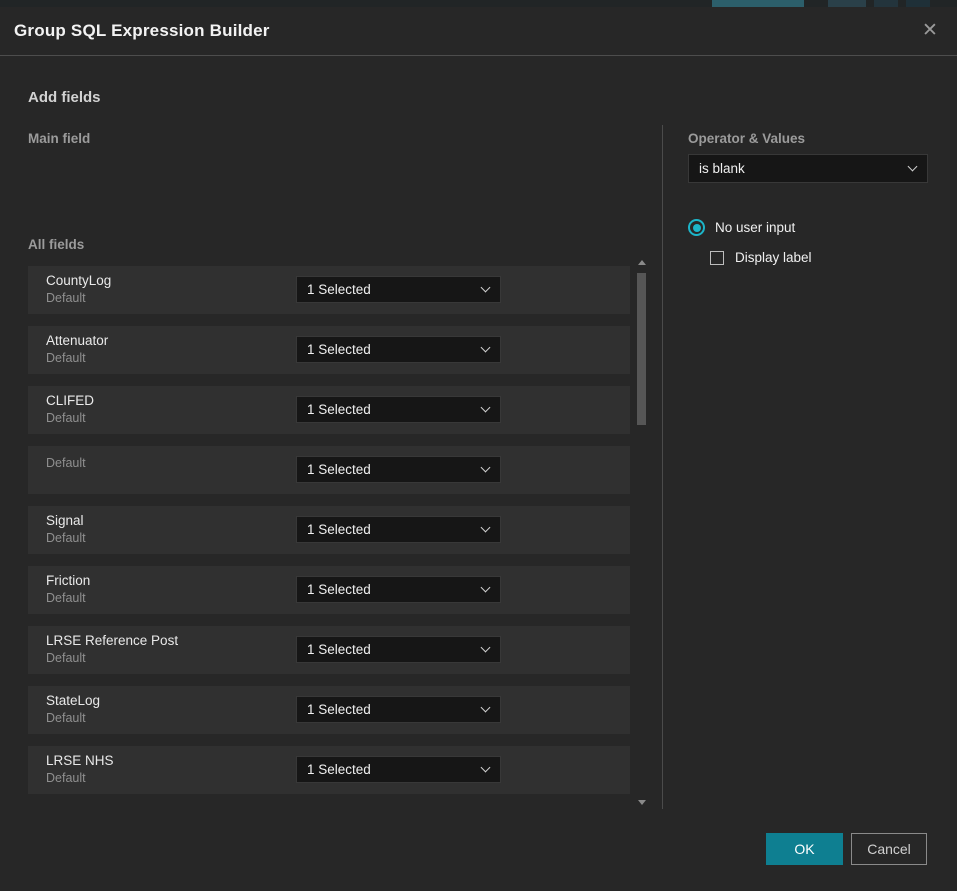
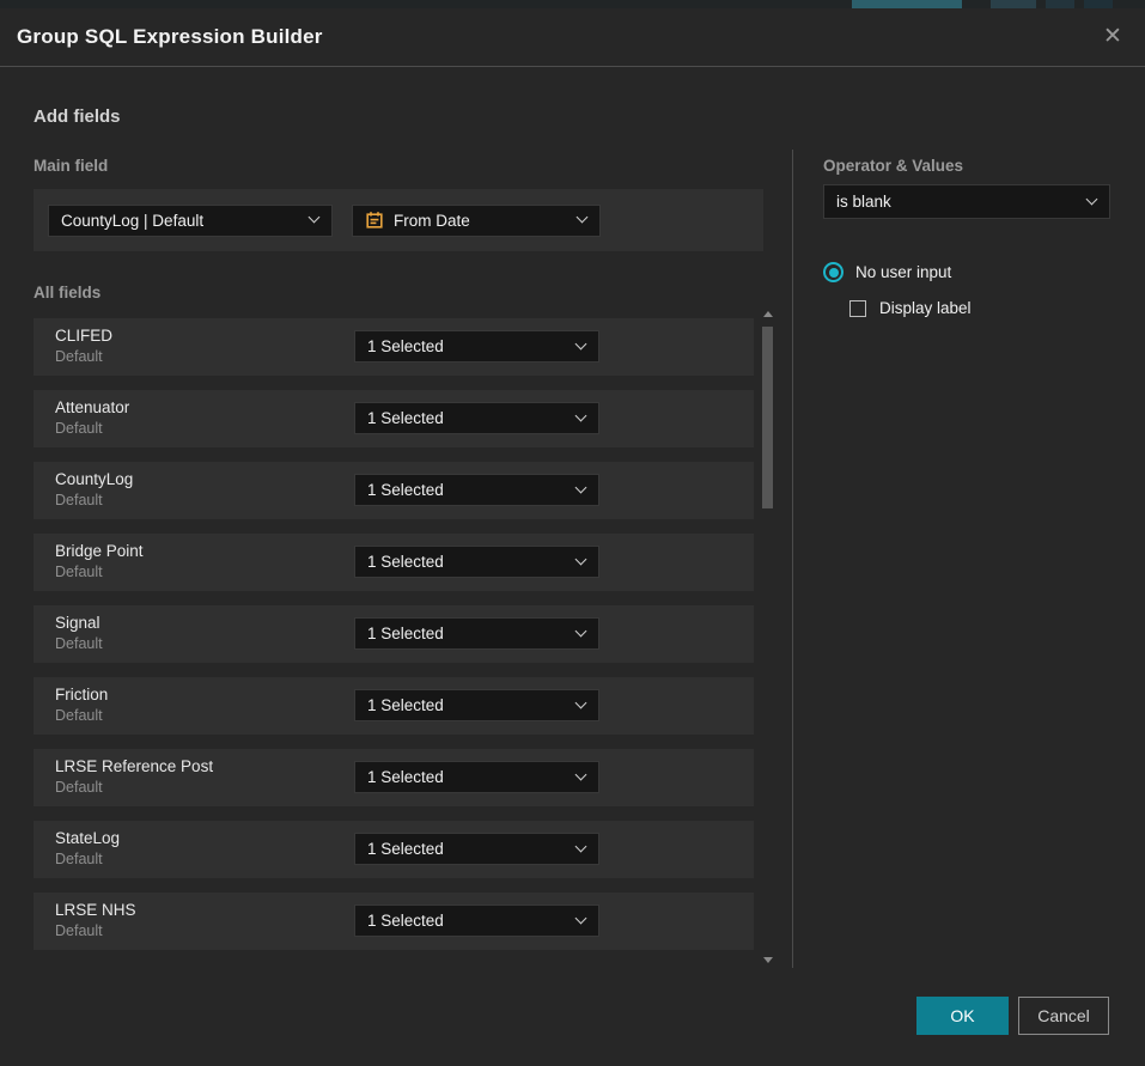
  Group SQL Expression Builder
  ✕
  Add fields
  Main field
+ CountyLog | Default
+ From Date
  All fields
- CountyLog
+ CLIFED
  Default
  1 Selected
  Attenuator
  Default
  1 Selected
- CLIFED
+ CountyLog
  Default
  1 Selected
+ Bridge Point
  Default
  1 Selected
  Signal
  Default
  1 Selected
  Friction
  Default
  1 Selected
  LRSE Reference Post
  Default
  1 Selected
  StateLog
  Default
  1 Selected
  LRSE NHS
  Default
  1 Selected
  Operator & Values
  is blank
  No user input
  Display label
  OK
  Cancel
